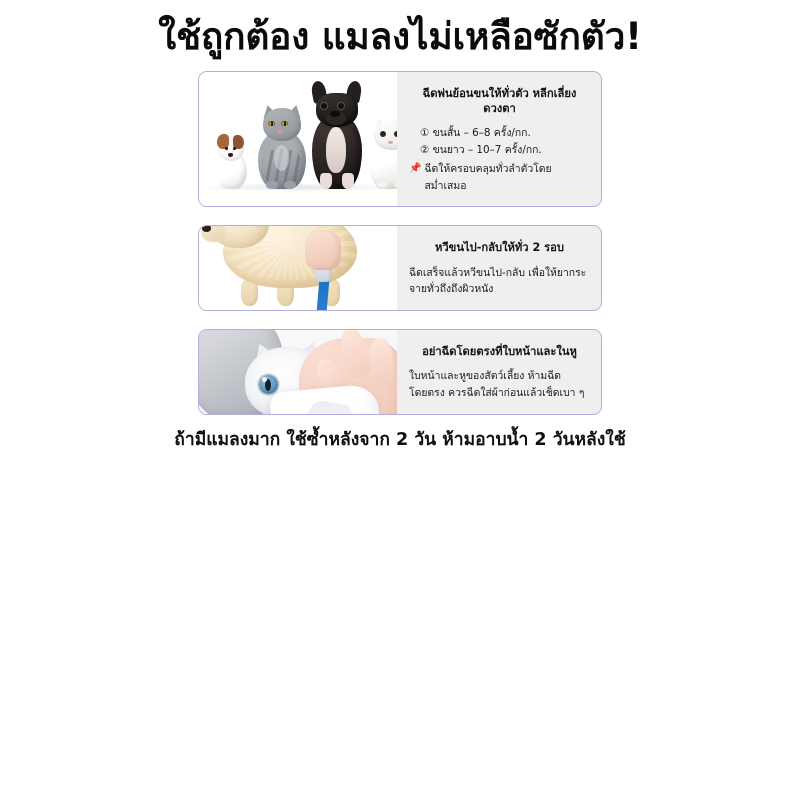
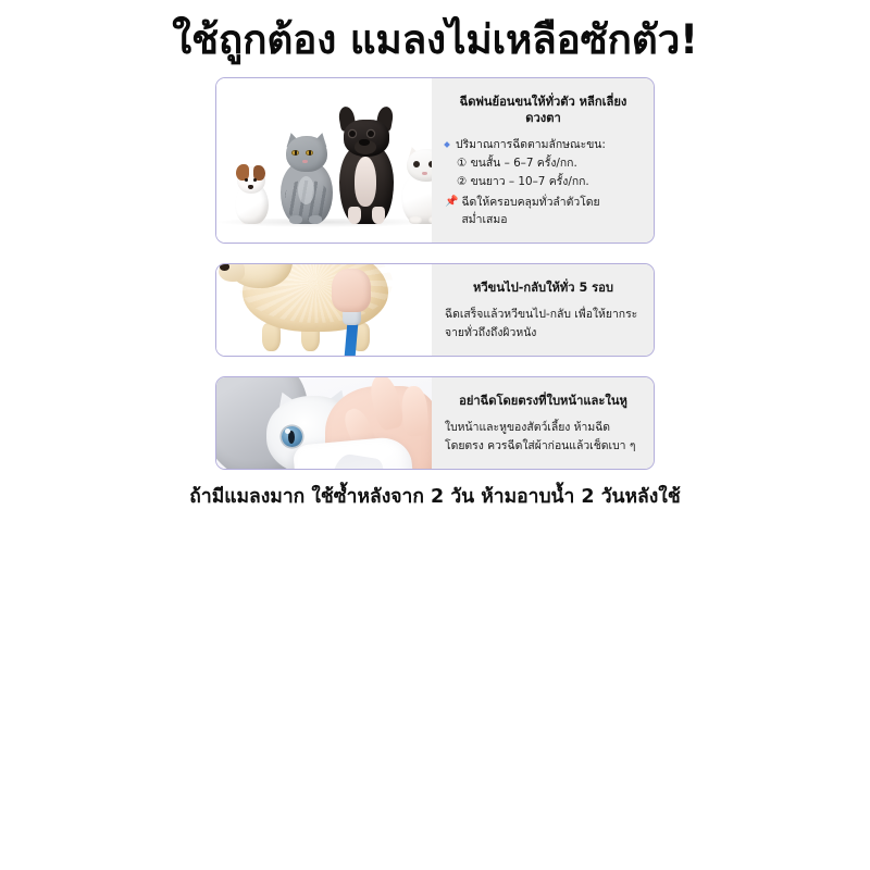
  ใช้ถูกต้อง แมลงไม่เหลือซักตัว!
  ฉีดพ่นย้อนขนให้ทั่วตัว หลีกเลี่ยงดวงตา
+ ปริมาณการฉีดตามลักษณะขน:
- ① ขนสั้น – 6–8 ครั้ง/กก.
+ ① ขนสั้น – 6–7 ครั้ง/กก.
  ② ขนยาว – 10–7 ครั้ง/กก.
  📌
  ฉีดให้ครอบคลุมทั่วลำตัวโดยสม่ำเสมอ
- หวีขนไป-กลับให้ทั่ว 2 รอบ
+ หวีขนไป-กลับให้ทั่ว 5 รอบ
  ฉีดเสร็จแล้วหวีขนไป-กลับ เพื่อให้ยากระจายทั่วถึงถึงผิวหนัง
  อย่าฉีดโดยตรงที่ใบหน้าและในหู
  ใบหน้าและหูของสัตว์เลี้ยง ห้ามฉีดโดยตรง ควรฉีดใส่ผ้าก่อนแล้วเช็ดเบา ๆ
  ถ้ามีแมลงมาก ใช้ซ้ำหลังจาก 2 วัน ห้ามอาบน้ำ 2 วันหลังใช้
